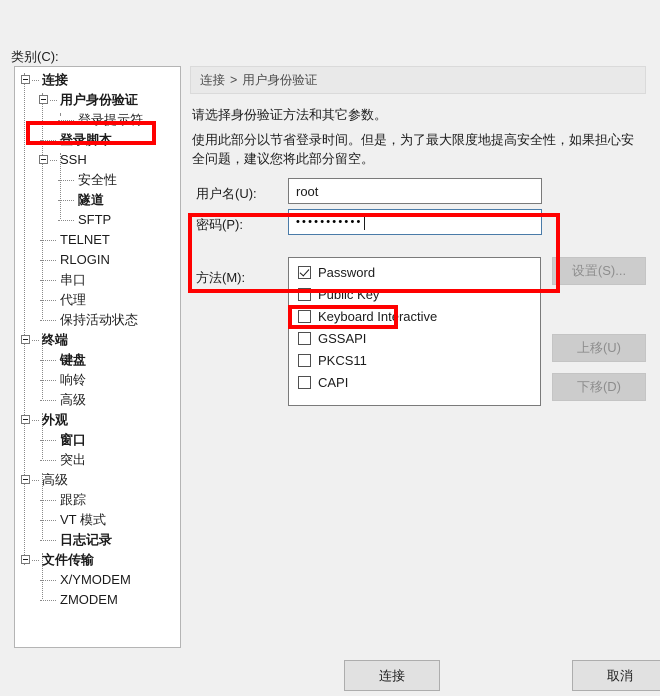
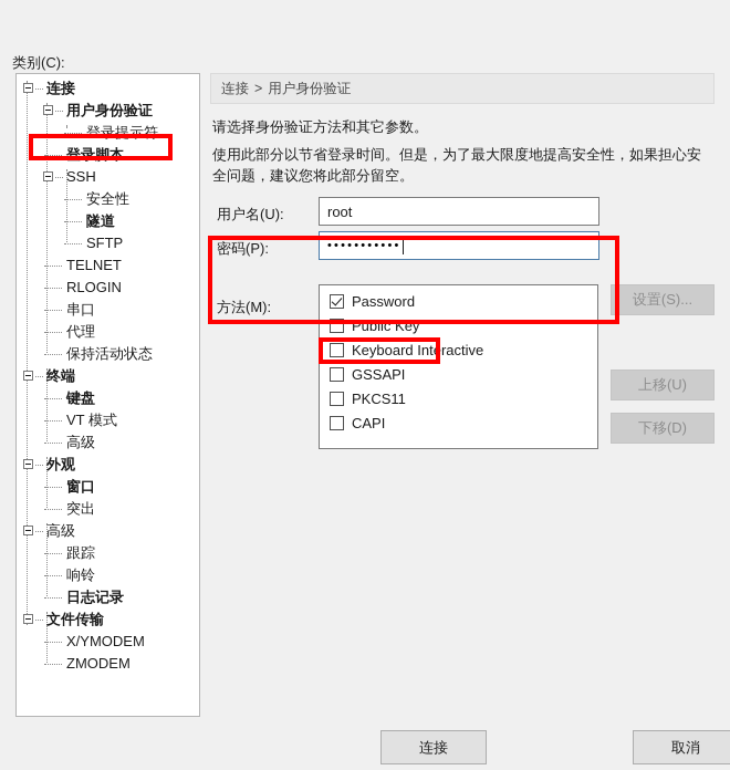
  类别(C):
  连接
  用户身份验证
  登录提示符
  登录脚本
  SSH
  安全性
  隧道
  SFTP
  TELNET
  RLOGIN
  串口
  代理
  保持活动状态
  终端
  键盘
- 响铃
+ VT 模式
  高级
  外观
  窗口
  突出
  高级
  跟踪
- VT 模式
+ 响铃
  日志记录
  文件传输
  X/YMODEM
  ZMODEM
  连接
  >
  用户身份验证
  请选择身份验证方法和其它参数。
  使用此部分以节省登录时间。但是，为了最大限度地提高安全性，如果担心安全问题，建议您将此部分留空。
  用户名(U):
  root
  密码(P):
  •••••••••••
  方法(M):
  Password
  Public Key
  Keyboard Interactive
  GSSAPI
  PKCS11
  CAPI
  设置(S)...
  上移(U)
  下移(D)
  连接
  取消
